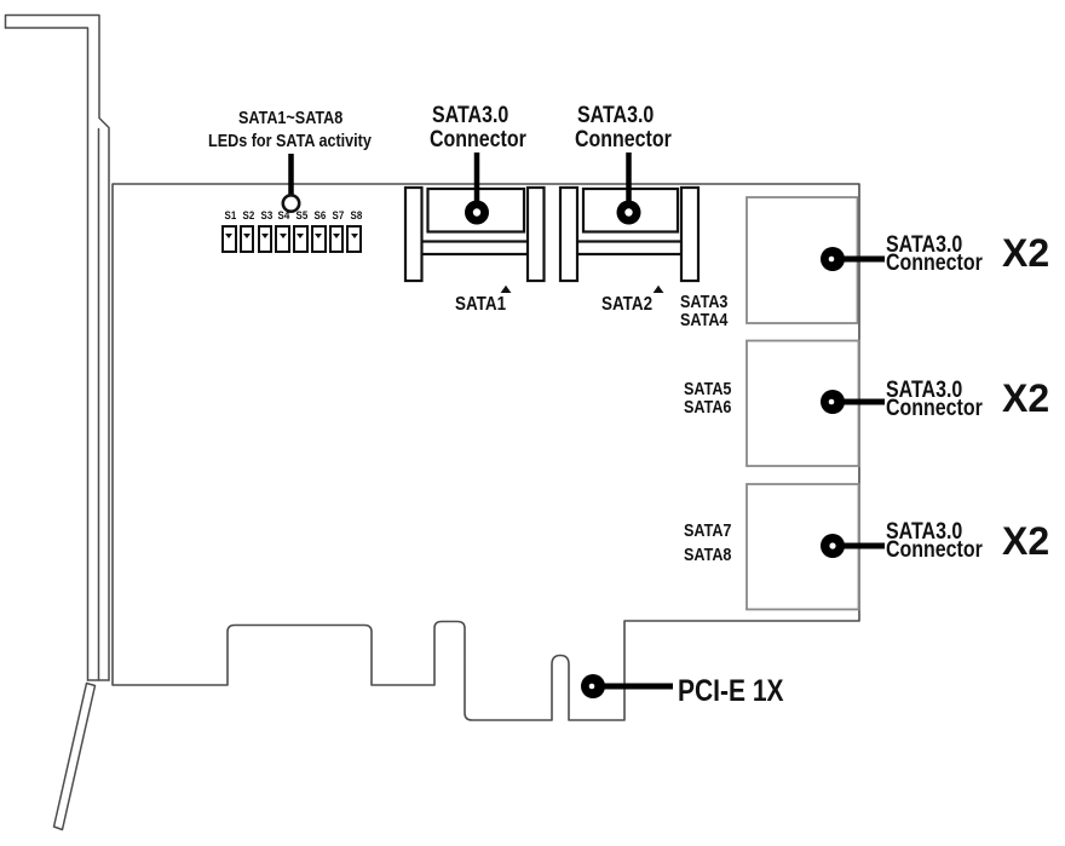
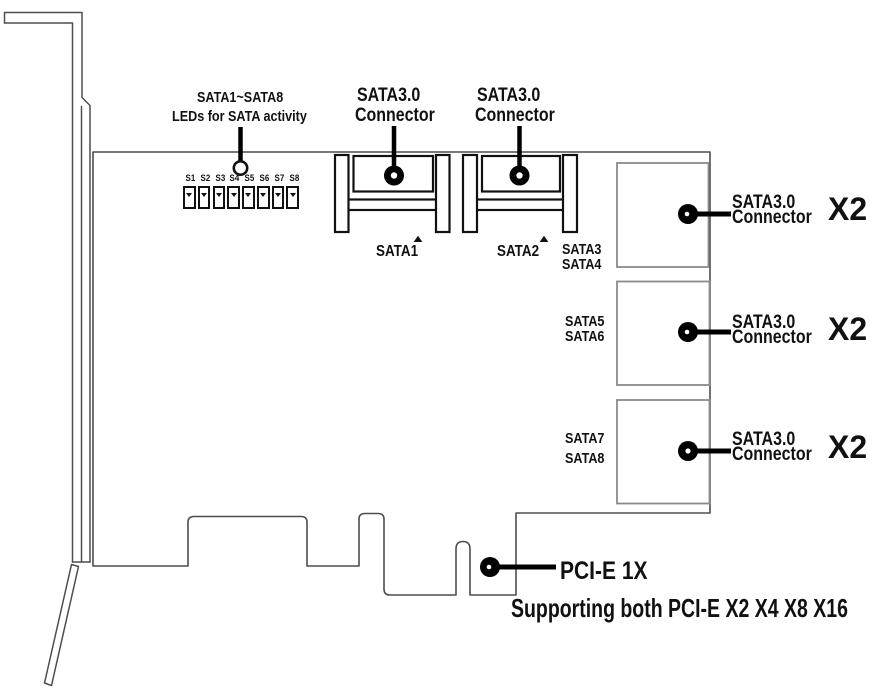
  SATA1~SATA8
  LEDs for SATA activity
  S1
  S2
  S3
  S4
  S5
  S6
  S7
  S8
  SATA3.0
  Connector
  SATA1
  SATA3.0
  Connector
  SATA2
  SATA3
  SATA4
  SATA3.0
  Connector
  X2
  SATA5
  SATA6
  SATA3.0
  Connector
  X2
  SATA7
  SATA8
  SATA3.0
  Connector
  X2
  PCI-E 1X
+ Supporting both PCI-E X2 X4 X8 X16
